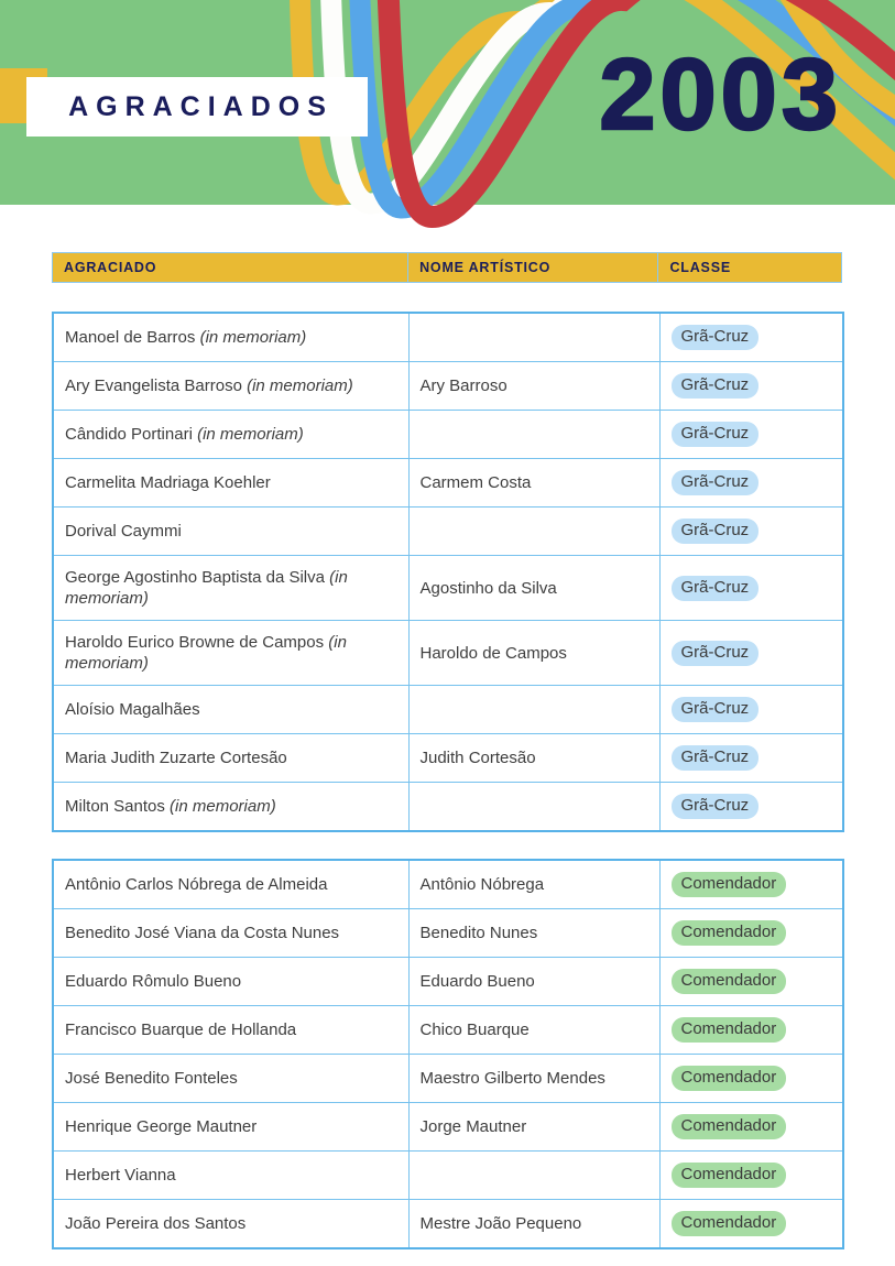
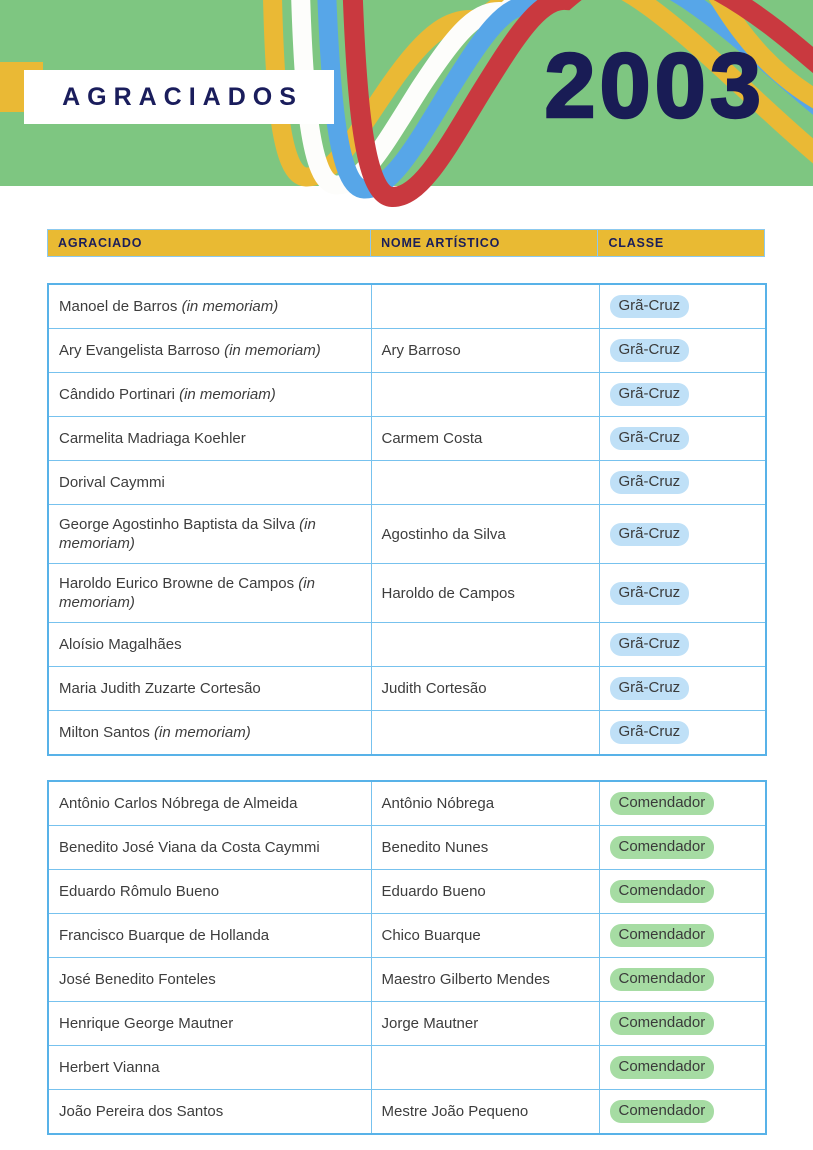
  AGRACIADOS
  2003
  AGRACIADO
  NOME ARTÍSTICO
  CLASSE
  Manoel de Barros (in memoriam)		Grã-Cruz
  Ary Evangelista Barroso (in memoriam)	Ary Barroso	Grã-Cruz
  Cândido Portinari (in memoriam)		Grã-Cruz
  Carmelita Madriaga Koehler	Carmem Costa	Grã-Cruz
  Dorival Caymmi		Grã-Cruz
  George Agostinho Baptista da Silva (in memoriam)	Agostinho da Silva	Grã-Cruz
  Haroldo Eurico Browne de Campos (in memoriam)	Haroldo de Campos	Grã-Cruz
  Aloísio Magalhães		Grã-Cruz
  Maria Judith Zuzarte Cortesão	Judith Cortesão	Grã-Cruz
  Milton Santos (in memoriam)		Grã-Cruz
  Antônio Carlos Nóbrega de Almeida	Antônio Nóbrega	Comendador
- Benedito José Viana da Costa Nunes	Benedito Nunes	Comendador
+ Benedito José Viana da Costa Caymmi	Benedito Nunes	Comendador
  Eduardo Rômulo Bueno	Eduardo Bueno	Comendador
  Francisco Buarque de Hollanda	Chico Buarque	Comendador
  José Benedito Fonteles	Maestro Gilberto Mendes	Comendador
  Henrique George Mautner	Jorge Mautner	Comendador
  Herbert Vianna		Comendador
  João Pereira dos Santos	Mestre João Pequeno	Comendador
